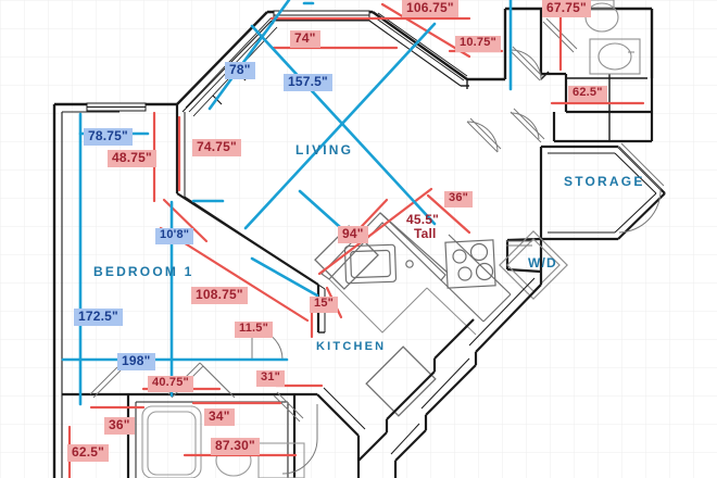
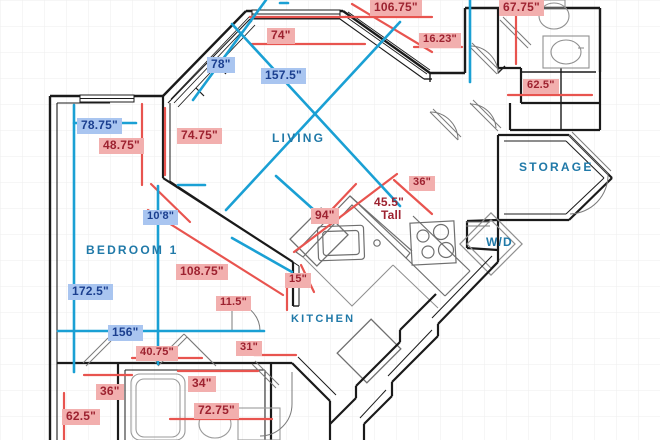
  LIVING
  BEDROOM 1
  KITCHEN
  STORAGE
  W/D
  106.75"
  67.75"
  74"
- 10.75"
+ 16.23"
  62.5"
  48.75"
  74.75"
  36"
  94"
  108.75"
  15"
  11.5"
  31"
  40.75"
  34"
  36"
- 87.30"
+ 72.75"
  62.5"
  45.5"
  Tall
  78"
  157.5"
  78.75"
  10'8"
  172.5"
- 198"
+ 156"
